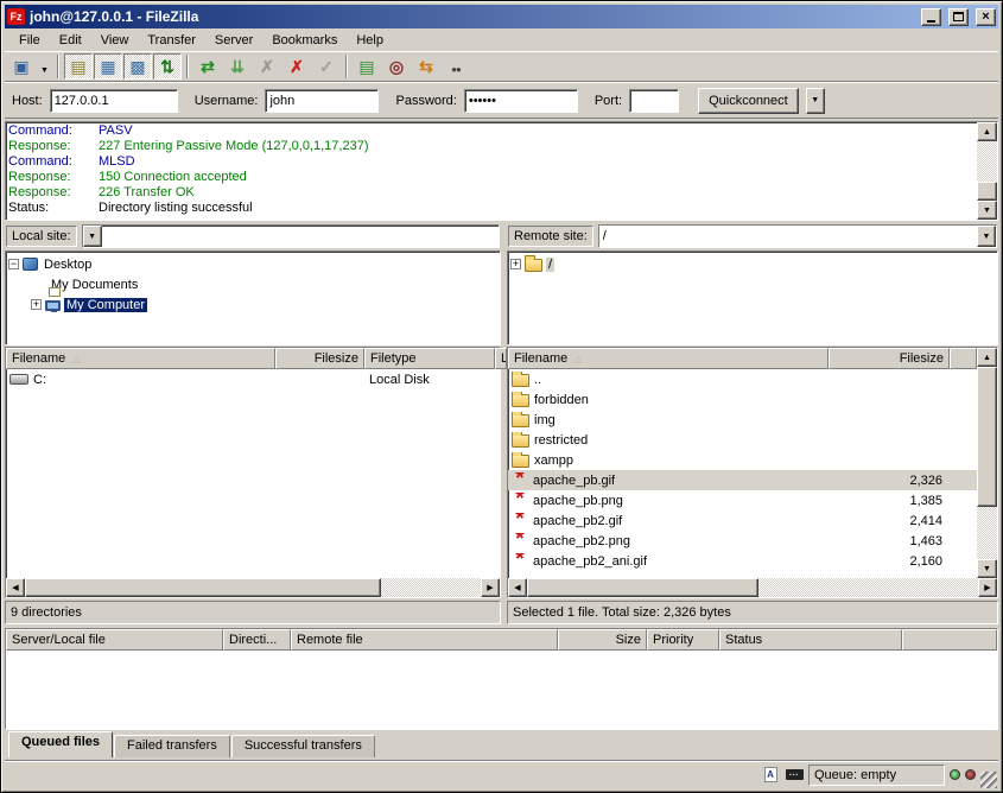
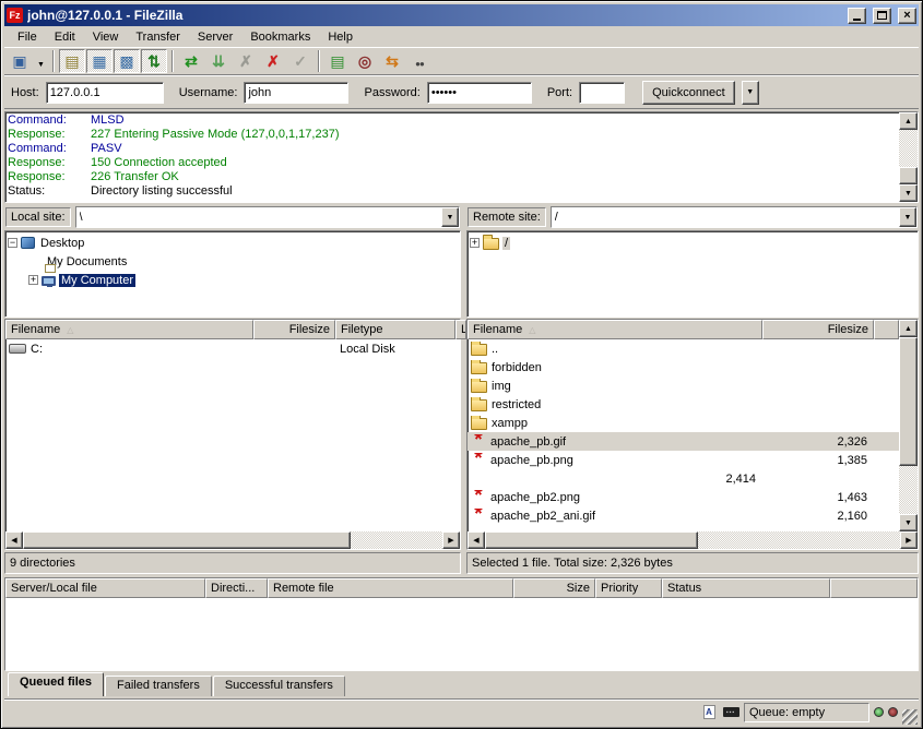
  Fz
  john@127.0.0.1 - FileZilla
  ×
  File
  Edit
  View
  Transfer
  Server
  Bookmarks
  Help
  Host:
  127.0.0.1
  Username:
  john
  Password:
  ••••••
  Port:
  Quickconnect
  Command:
- PASV
+ MLSD
  Response:
  227 Entering Passive Mode (127,0,0,1,17,237)
  Command:
- MLSD
+ PASV
  Response:
  150 Connection accepted
  Response:
  226 Transfer OK
  Status:
  Directory listing successful
  Local site:
+ \
  −
  Desktop
  My Documents
  +
  My Computer
  Filename
  Filesize
  Filetype
  L
  C:
  Local Disk
  9 directories
  Remote site:
  /
  +
  /
  Filename
  Filesize
  ..
  forbidden
  img
  restricted
  xampp
  apache_pb.gif
  2,326
  apache_pb.png
  1,385
- apache_pb2.gif
  2,414
  apache_pb2.png
  1,463
  apache_pb2_ani.gif
  2,160
  Selected 1 file. Total size: 2,326 bytes
  Server/Local file
  Directi...
  Remote file
  Size
  Priority
  Status
  Queued files
  Failed transfers
  Successful transfers
  A
  Queue: empty
